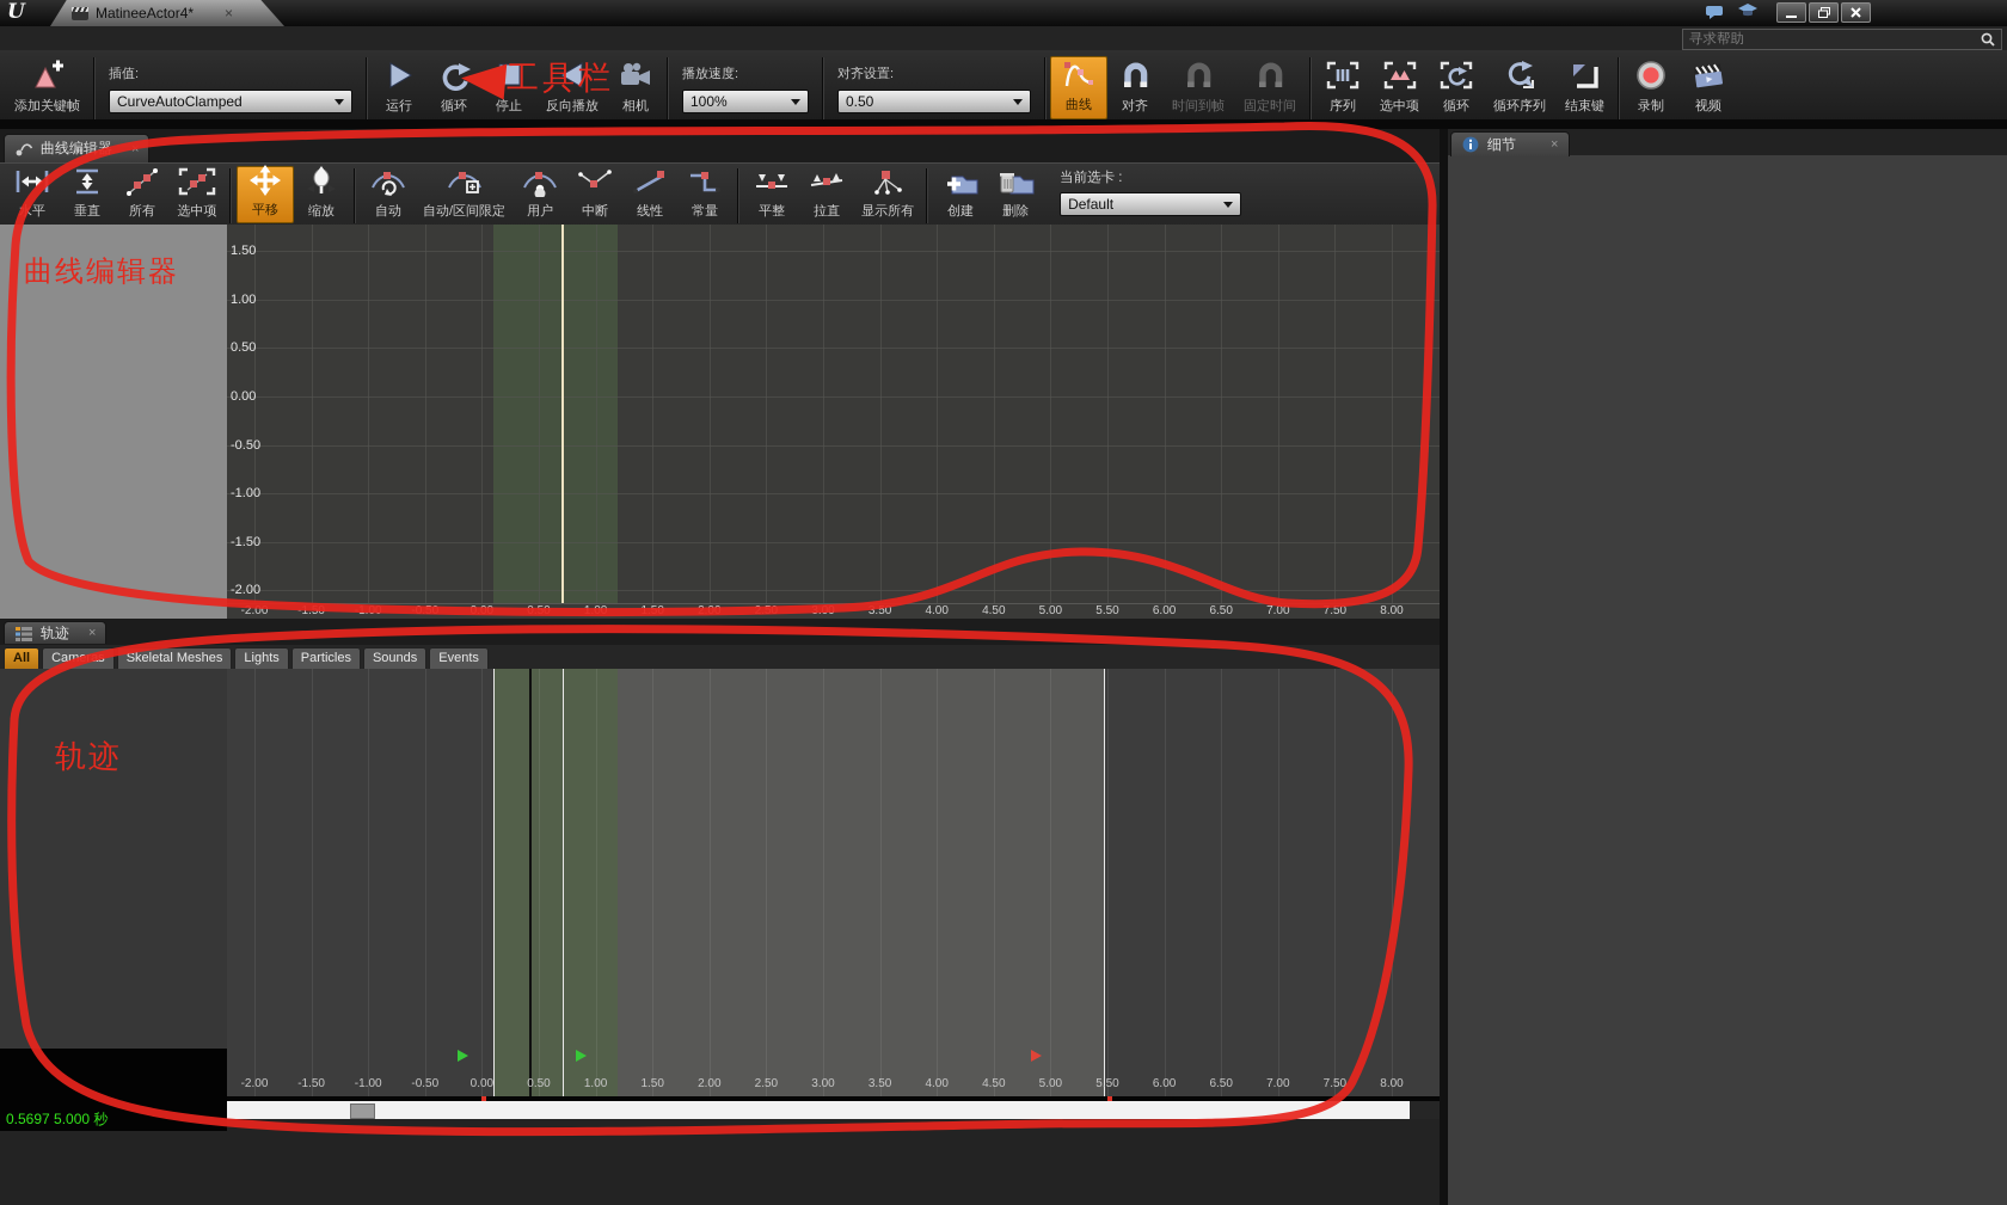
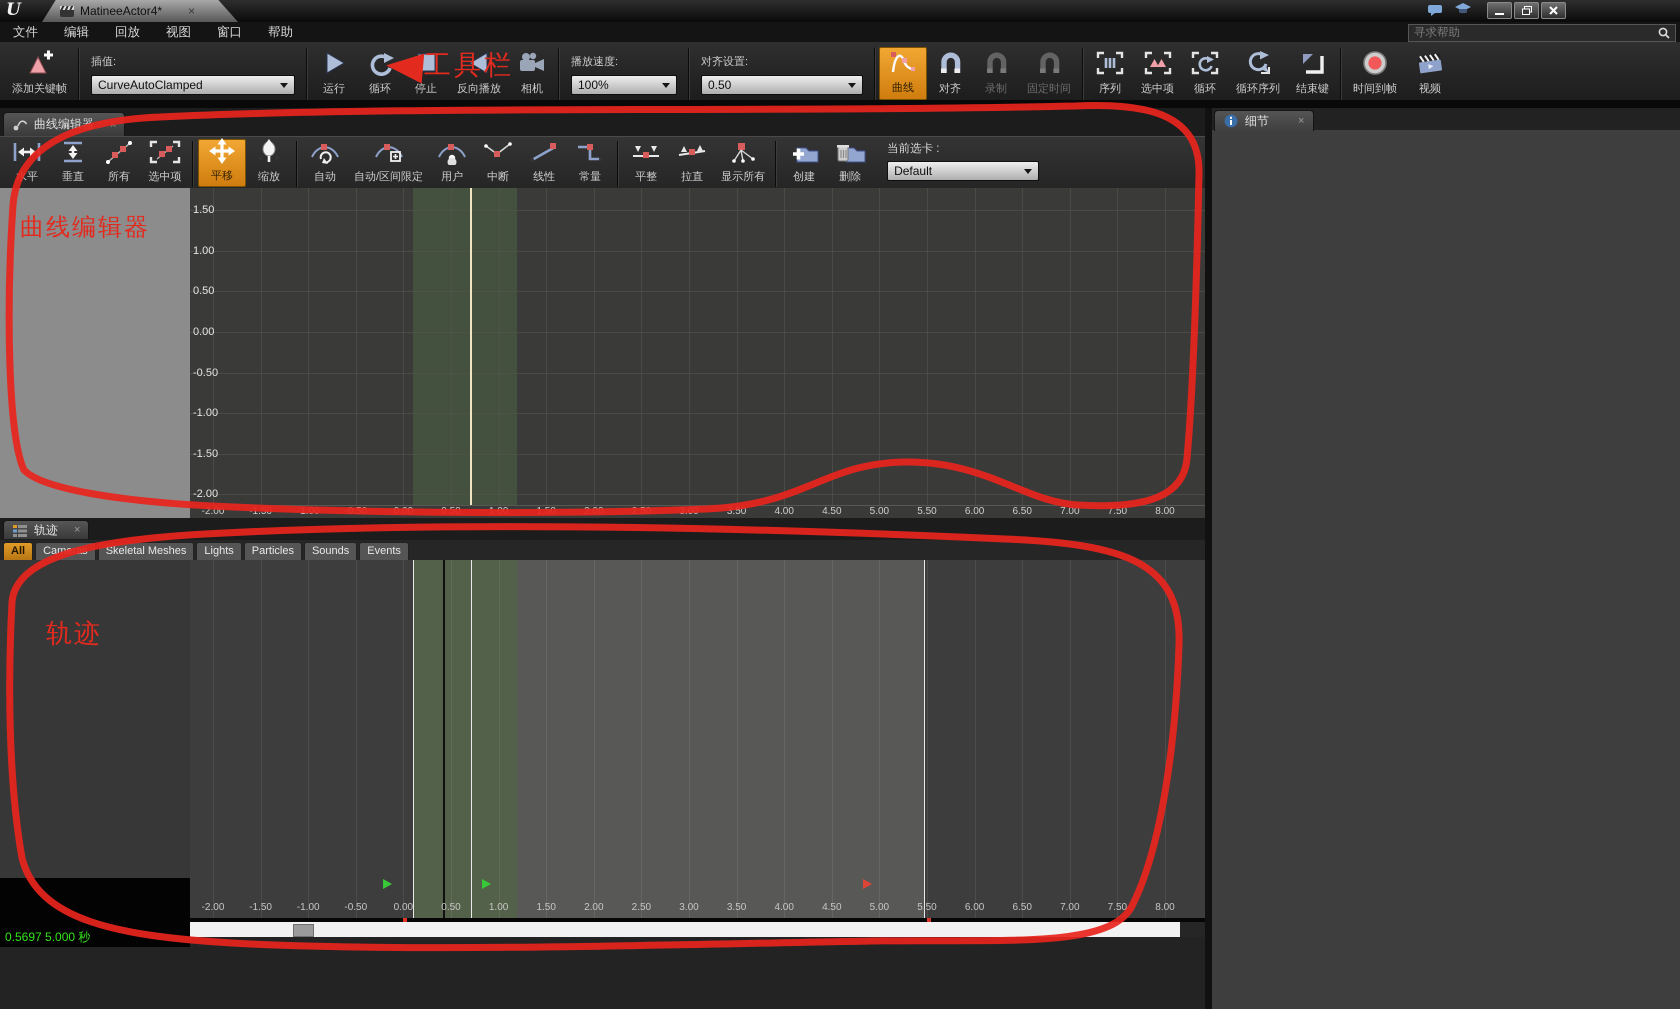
  U
  MatineeActor4*
  ×
+ 文件
+ 编辑
+ 回放
+ 视图
+ 窗口
+ 帮助
  寻求帮助
  添加关键帧
  插值:
  CurveAutoClamped
  运行
  循环
  停止
  反向播放
  相机
  播放速度:
  100%
  对齐设置:
  0.50
  曲线
  对齐
- 时间到帧
+ 录制
  固定时间
  序列
  选中项
  循环
  循环序列
  结束键
- 录制
+ 时间到帧
  视频
  曲线编辑
  垂直
  所有
  选中项
  平移
  缩放
  自动
  自动/区间限定
  用户
  中断
  线性
  常量
  平整
  拉直
  显示所有
  创建
  删除
  当前选卡 :
  Default
  1.50
  1.00
  0.50
  0.00
  -0.50
  -1.00
  -1.50
  -2.00
  -2.00
  3.50
  4.00
  4.50
  5.00
  5.50
  6.00
  6.50
  7.00
  7.50
  8.00
  轨迹
  ×
  All
  Skeletal Meshes
  Lights
  Particles
  Sounds
  Events
  -2.00
  -1.50
  -1.00
  -0.50
  0.00
  0.50
  1.00
  1.50
  2.00
  2.50
  3.00
  3.50
  4.00
  4.50
  5.00
  5.50
  6.00
  6.50
  7.00
  7.50
  8.00
  0.5697 5.000 秒
  细节
  ×
  工具栏
  曲线编辑器
  轨迹
